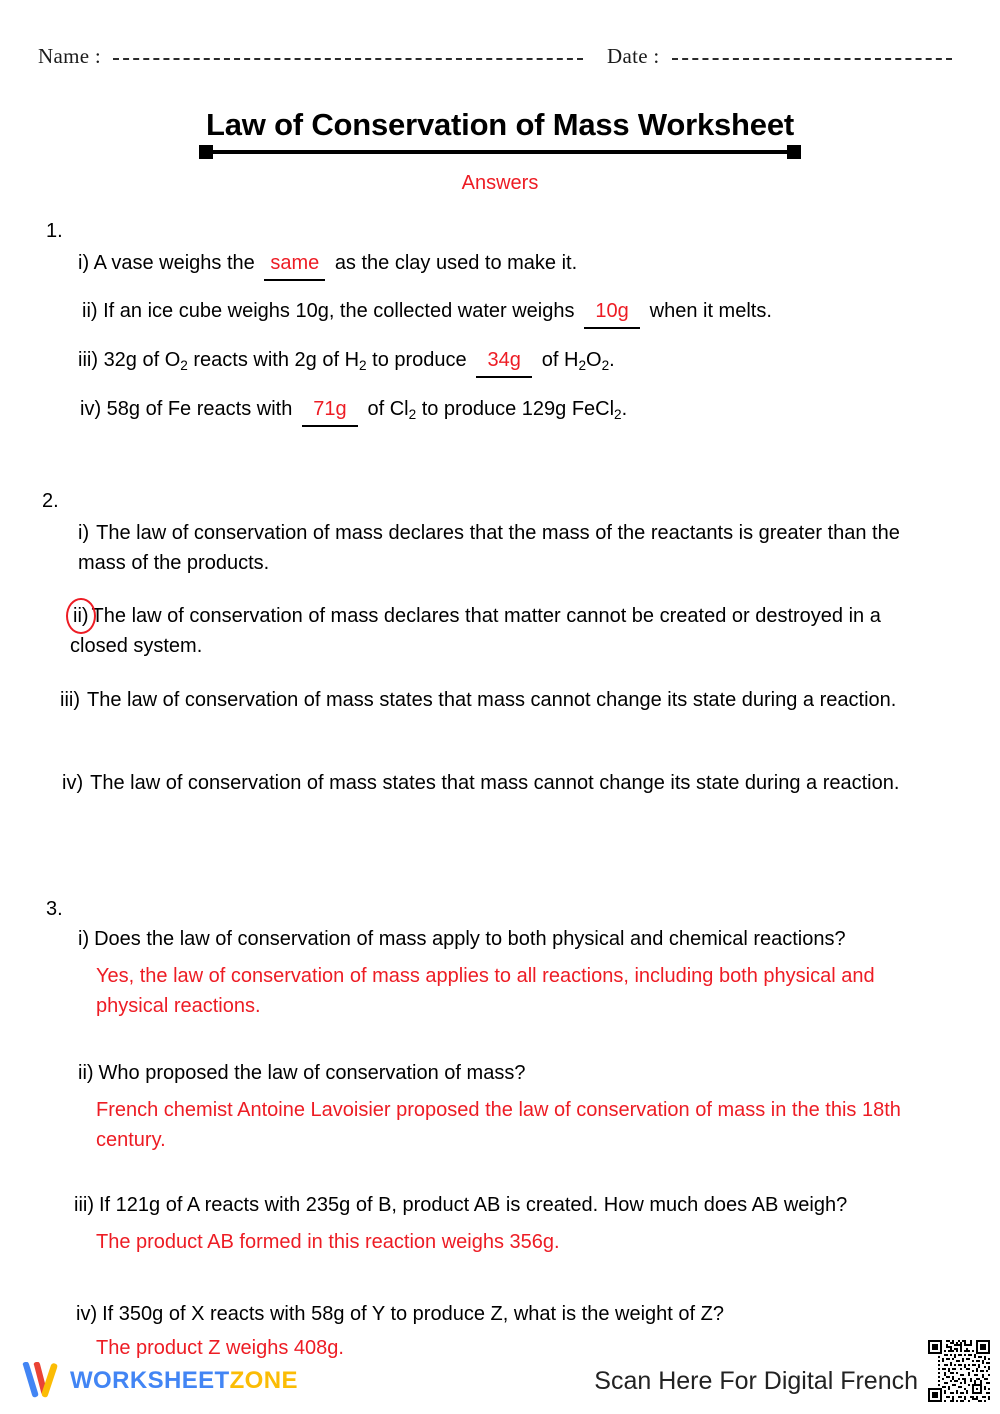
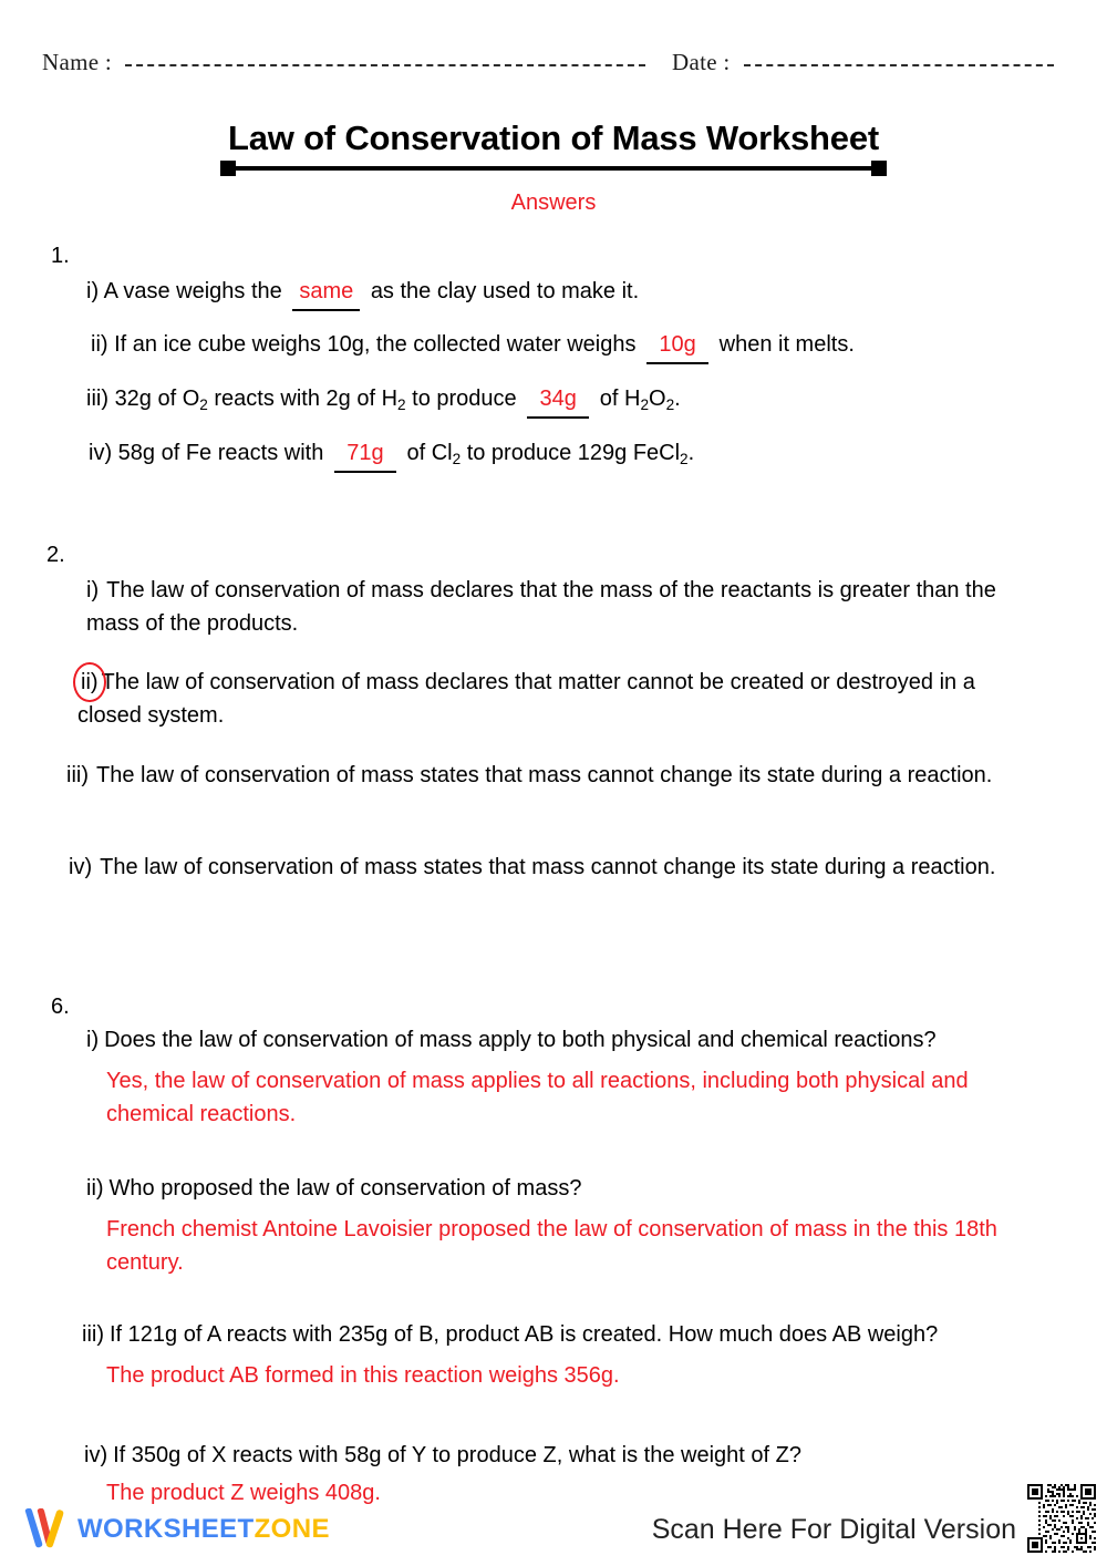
  Name :
  Date :
  Law of Conservation of Mass Worksheet
  Answers
  1.
  i) A vase weighs the same as the clay used to make it.
  ii) If an ice cube weighs 10g, the collected water weighs 10g when it melts.
  iii) 32g of O2 reacts with 2g of H2 to produce 34g of H2O2.
  iv) 58g of Fe reacts with 71g of Cl2 to produce 129g FeCl2.
  2.
  i) The law of conservation of mass declares that the mass of the reactants is greater than the mass of the products.
  ii) The law of conservation of mass declares that matter cannot be created or destroyed in a closed system.
  iii) The law of conservation of mass states that mass cannot change its state during a reaction.
  iv) The law of conservation of mass states that mass cannot change its state during a reaction.
- 3.
+ 6.
  i) Does the law of conservation of mass apply to both physical and chemical reactions?
- Yes, the law of conservation of mass applies to all reactions, including both physical and physical reactions.
+ Yes, the law of conservation of mass applies to all reactions, including both physical and chemical reactions.
  ii) Who proposed the law of conservation of mass?
  French chemist Antoine Lavoisier proposed the law of conservation of mass in the this 18th century.
  iii) If 121g of A reacts with 235g of B, product AB is created. How much does AB weigh?
  The product AB formed in this reaction weighs 356g.
  iv) If 350g of X reacts with 58g of Y to produce Z, what is the weight of Z?
  The product Z weighs 408g.
  WORKSHEETZONE
- Scan Here For Digital French
+ Scan Here For Digital Version
